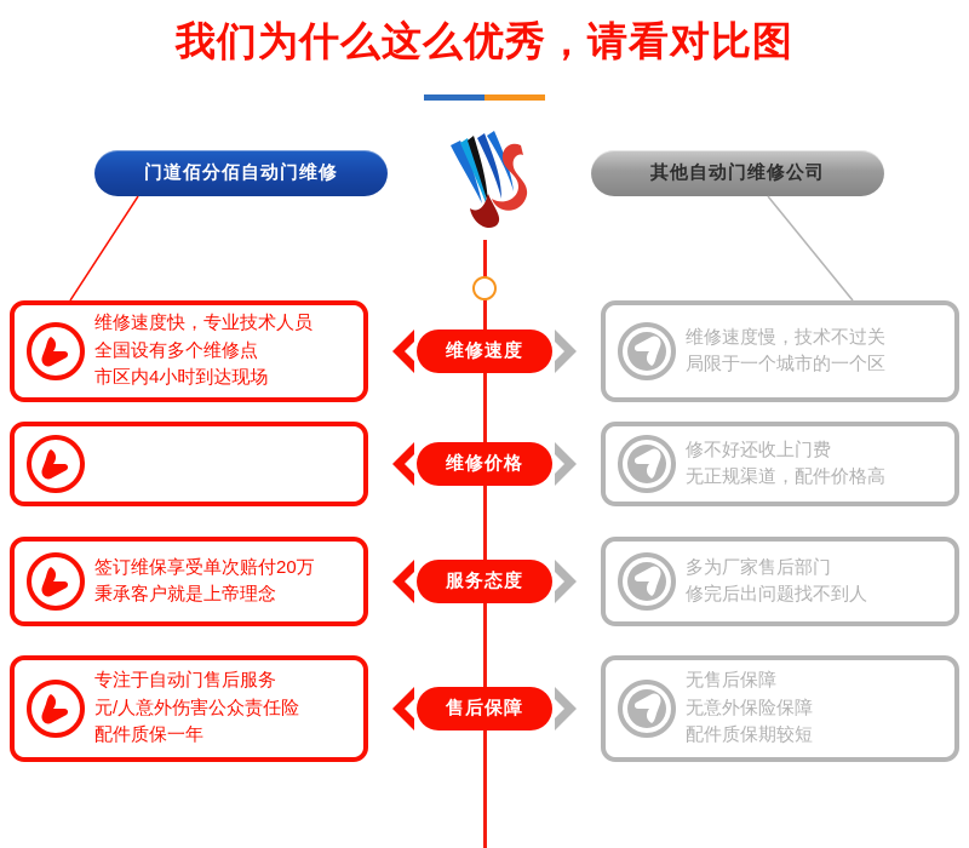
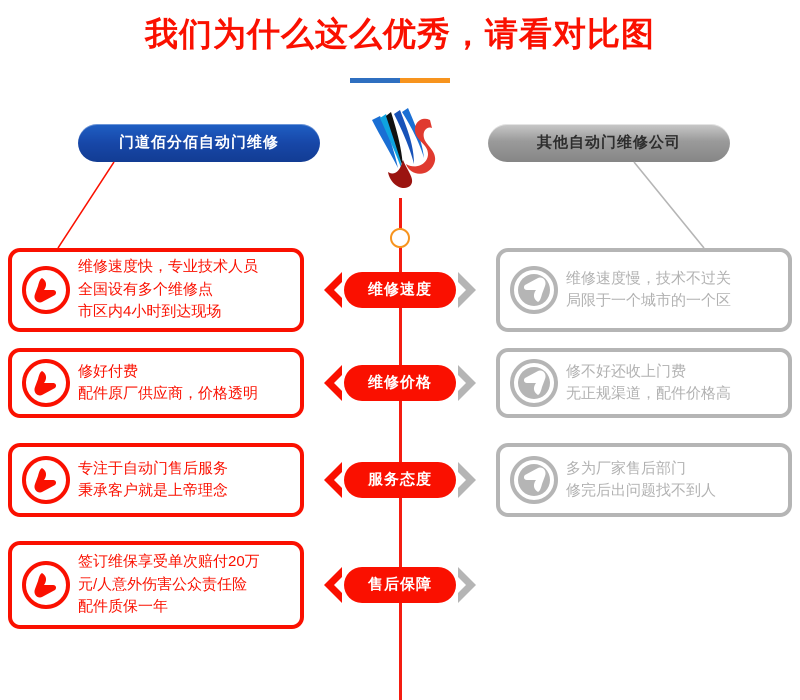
  我们为什么这么优秀，请看对比图
  门道佰分佰自动门维修
  其他自动门维修公司
  维修速度快，专业技术人员
  全国设有多个维修点
  市区内4小时到达现场
  维修速度
  维修速度慢，技术不过关
  局限于一个城市的一个区
+ 修好付费
+ 配件原厂供应商，价格透明
  维修价格
  修不好还收上门费
  无正规渠道，配件价格高
- 签订维保享受单次赔付20万
+ 专注于自动门售后服务
  秉承客户就是上帝理念
  服务态度
  多为厂家售后部门
  修完后出问题找不到人
- 专注于自动门售后服务
+ 签订维保享受单次赔付20万
  元/人意外伤害公众责任险
  配件质保一年
  售后保障
- 无售后保障
- 无意外保险保障
- 配件质保期较短
